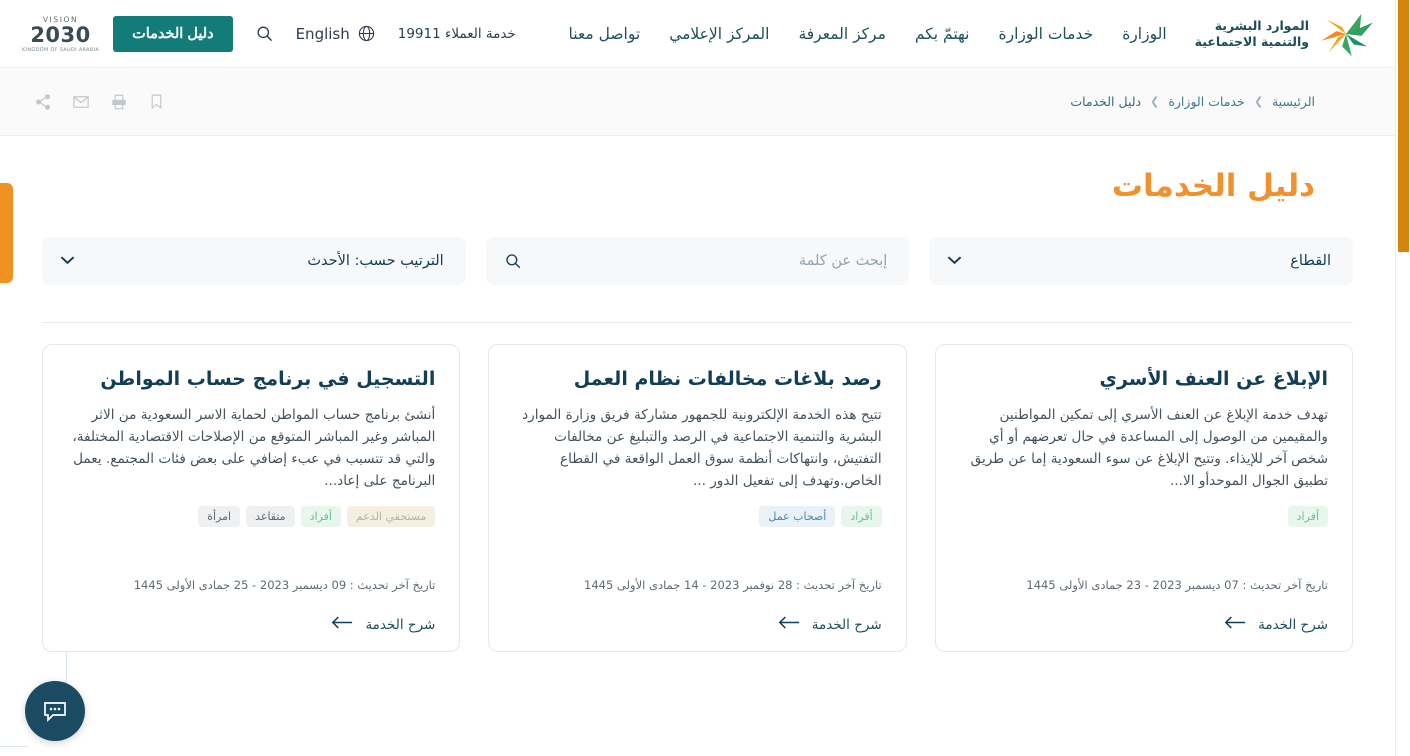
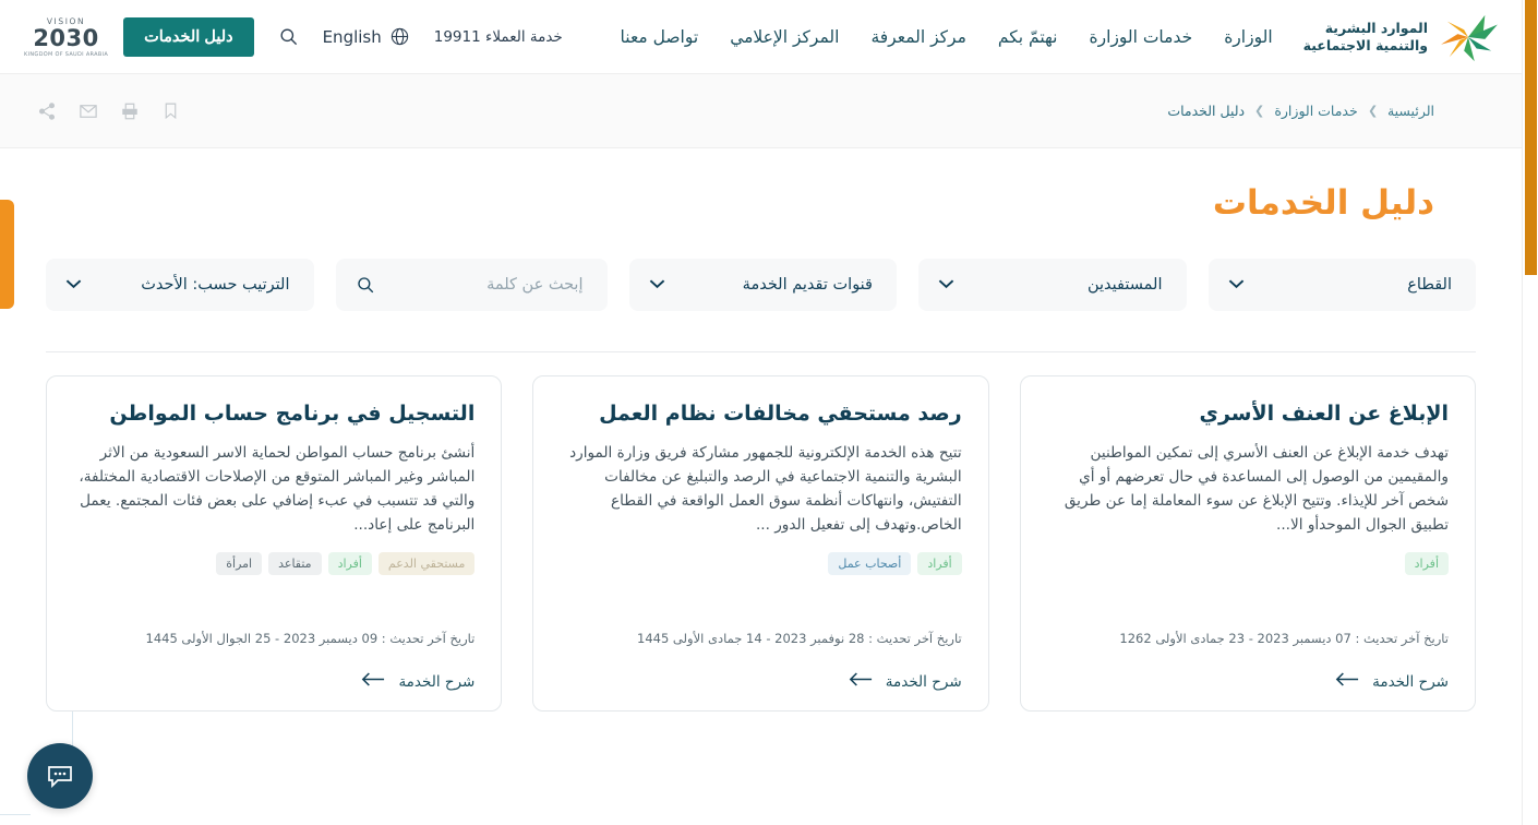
  VISION
  2030
  الموارد البشرية
  والتنمية الاجتماعية
  الوزارة
  خدمات الوزارة
  نهتمّ بكم
  مركز المعرفة
  المركز الإعلامي
  تواصل معنا
  خدمة العملاء 19911
  English
  دليل الخدمات
  الرئيسية
  خدمات الوزارة
  دليل الخدمات
  دليل الخدمات
  القطاع
+ المستفيدين
+ قنوات تقديم الخدمة
  الترتيب حسب: الأحدث
  الإبلاغ عن العنف الأسري
- تهدف خدمة الإبلاغ عن العنف الأسري إلى تمكين المواطنين والمقيمين من الوصول إلى المساعدة في حال تعرضهم أو أي شخص آخر للإيذاء. وتتيح الإبلاغ عن سوء السعودية إما عن طريق تطبيق الجوال الموحدأو الا...
+ تهدف خدمة الإبلاغ عن العنف الأسري إلى تمكين المواطنين والمقيمين من الوصول إلى المساعدة في حال تعرضهم أو أي شخص آخر للإيذاء. وتتيح الإبلاغ عن سوء المعاملة إما عن طريق تطبيق الجوال الموحدأو الا...
  أفراد
- تاريخ آخر تحديث : 07 ديسمبر 2023 - 23 جمادى الأولى 1445
+ تاريخ آخر تحديث : 07 ديسمبر 2023 - 23 جمادى الأولى 1262
  شرح الخدمة
- رصد بلاغات مخالفات نظام العمل
+ رصد مستحقي مخالفات نظام العمل
  تتيح هذه الخدمة الإلكترونية للجمهور مشاركة فريق وزارة الموارد البشرية والتنمية الاجتماعية في الرصد والتبليغ عن مخالفات التفتيش، وانتهاكات أنظمة سوق العمل الواقعة في القطاع الخاص.وتهدف إلى تفعيل الدور ...
  أفراد
  أصحاب عمل
  تاريخ آخر تحديث : 28 نوفمبر 2023 - 14 جمادى الأولى 1445
  شرح الخدمة
  التسجيل في برنامج حساب المواطن
  أنشئ برنامج حساب المواطن لحماية الاسر السعودية من الاثر المباشر وغير المباشر المتوقع من الإصلاحات الاقتصادية المختلفة، والتي قد تتسبب في عبء إضافي على بعض فئات المجتمع. يعمل البرنامج على إعاد...
  مستحقي الدعم
  أفراد
  متقاعد
  امرأة
- تاريخ آخر تحديث : 09 ديسمبر 2023 - 25 جمادى الأولى 1445
+ تاريخ آخر تحديث : 09 ديسمبر 2023 - 25 الجوال الأولى 1445
  شرح الخدمة
